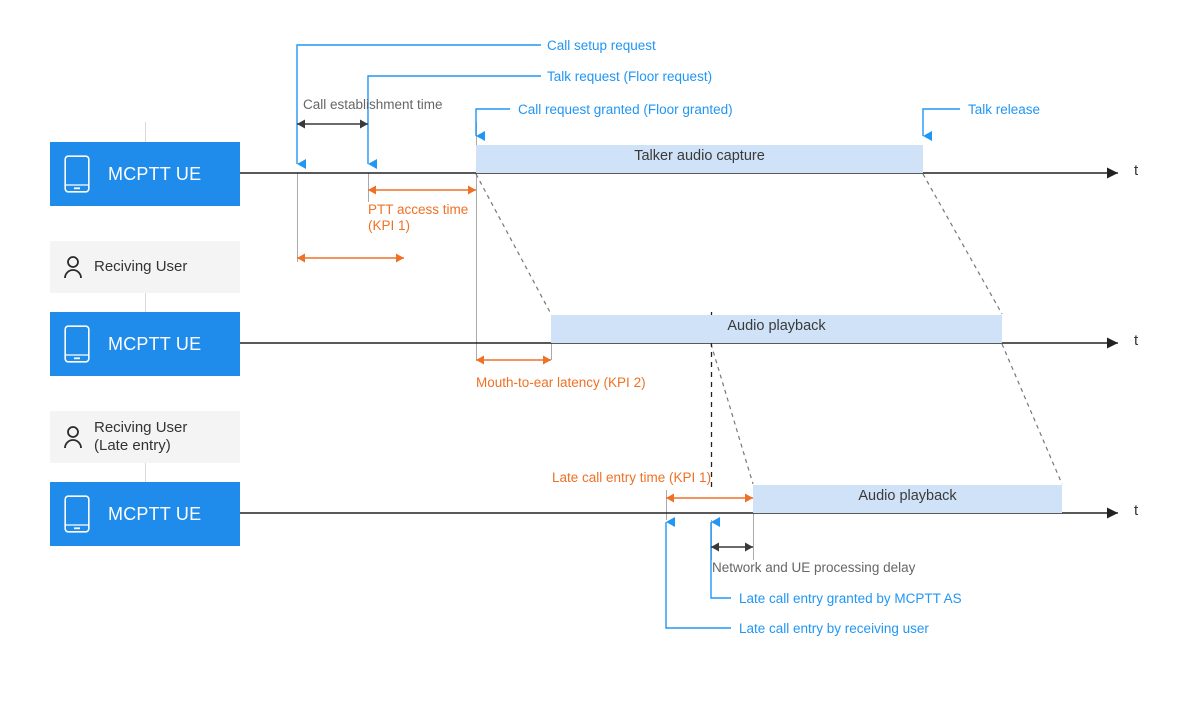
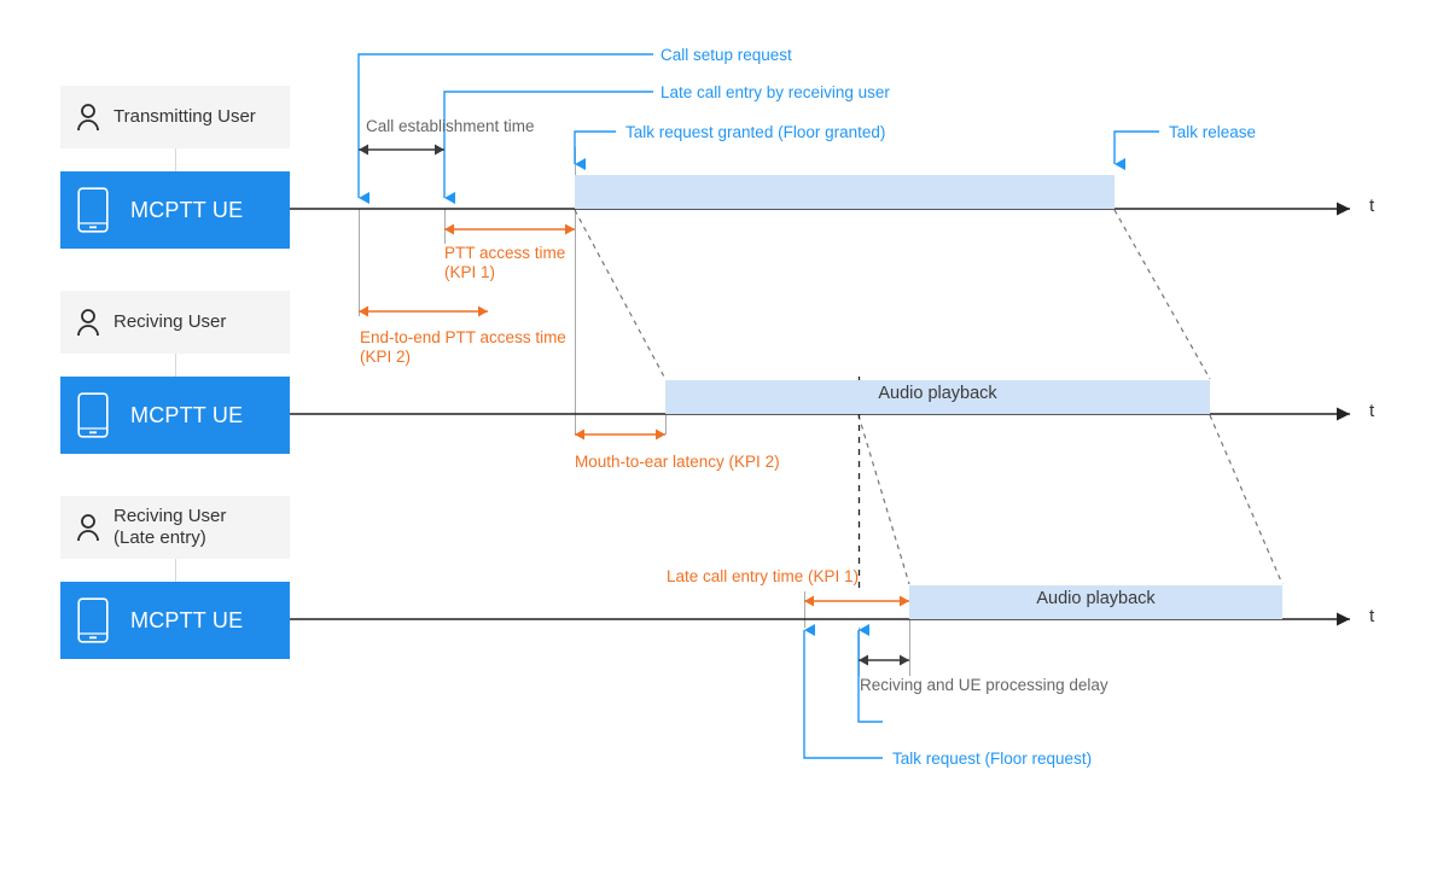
+ Transmitting User
  MCPTT UE
  Reciving User
  MCPTT UE
  Reciving User
  (Late entry)
  MCPTT UE
- Talker audio capture
  Audio playback
  Audio playback
  t
  t
  t
  Call setup request
- Talk request (Floor request)
+ Late call entry by receiving user
- Call request granted (Floor granted)
+ Talk request granted (Floor granted)
  Talk release
- Late call entry granted by MCPTT AS
- Late call entry by receiving user
+ Talk request (Floor request)
  Call establishment time
  PTT access time
  (KPI 1)
+ End-to-end PTT access time
+ (KPI 2)
  Mouth-to-ear latency (KPI 2)
  Late call entry time (KPI 1)
- Network and UE processing delay
+ Reciving and UE processing delay
